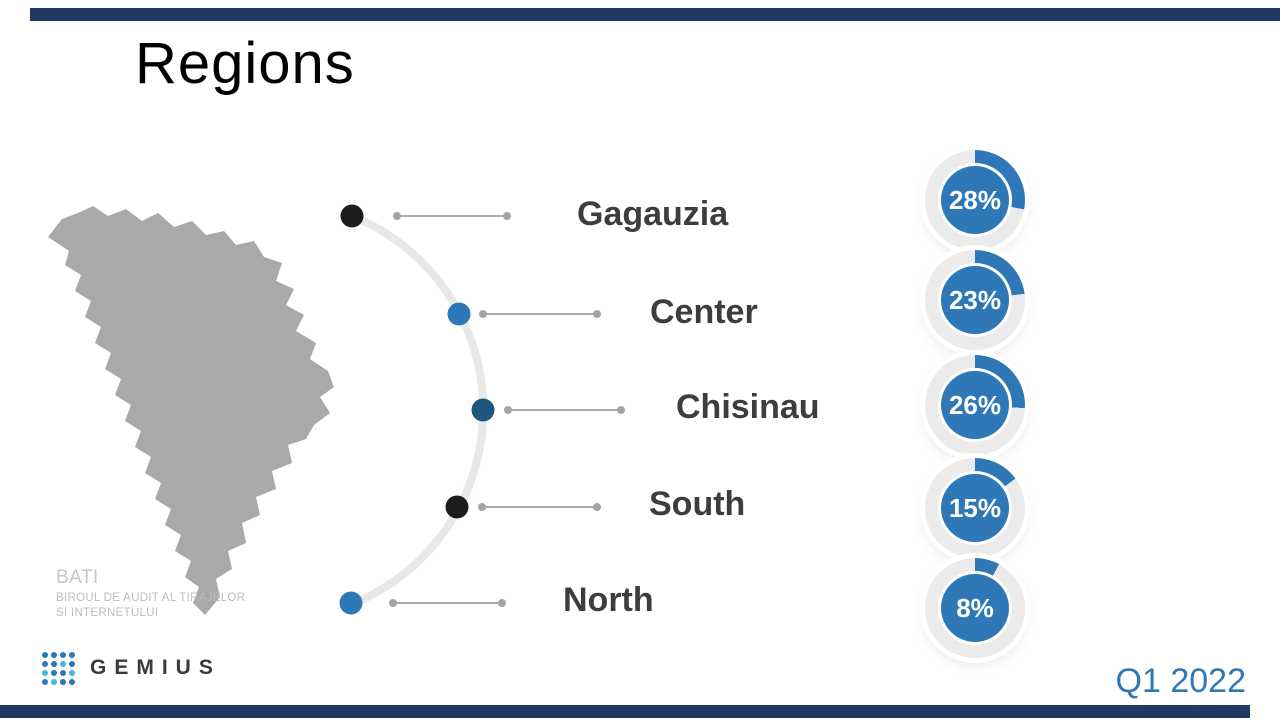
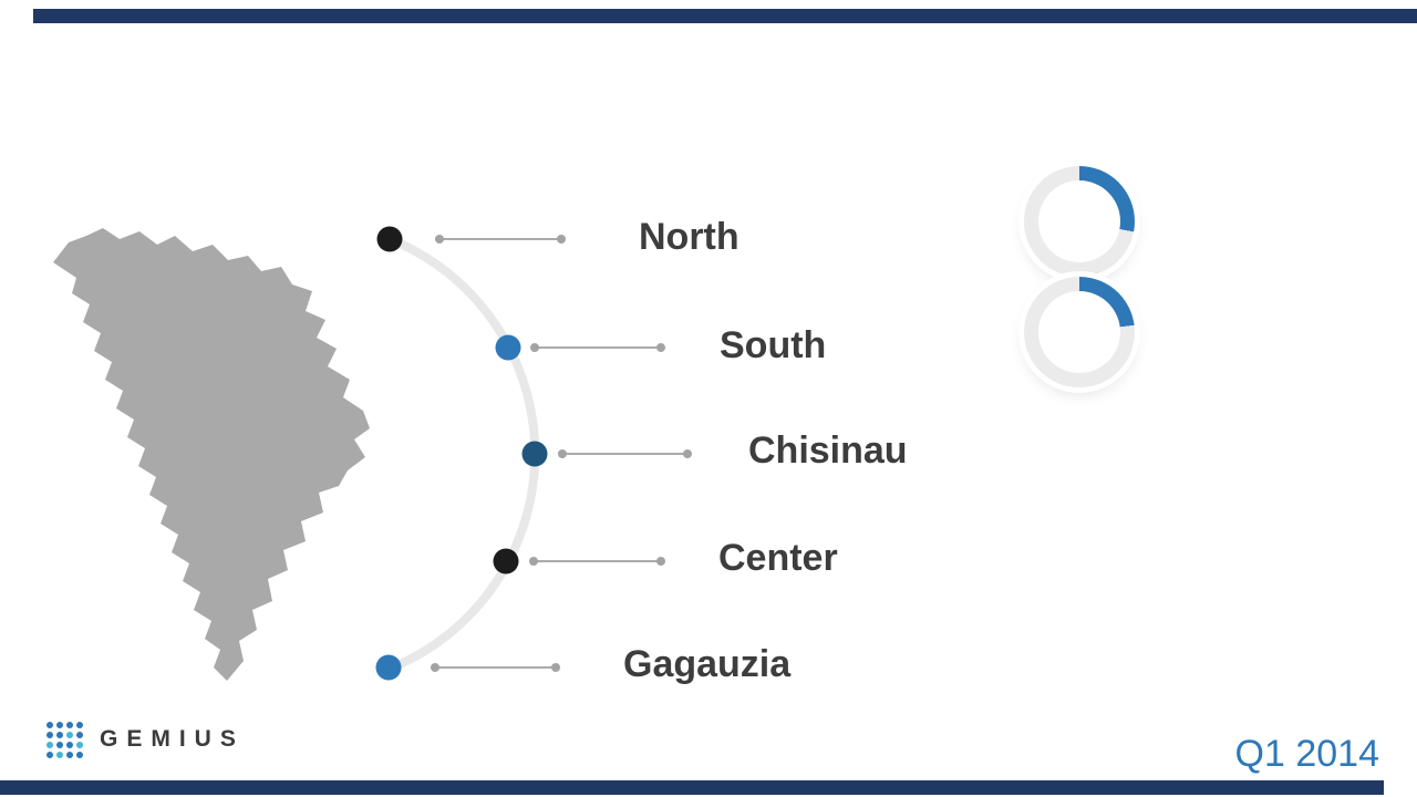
- Regions
- Gagauzia
+ North
- Center
+ South
  Chisinau
- South
+ Center
- North
+ Gagauzia
- 28%
- 23%
- 26%
- 15%
- 8%
- BATI
- BIROUL DE AUDIT AL TIRAJELOR
- SI INTERNETULUI
  GEMIUS
- Q1 2022
+ Q1 2014
